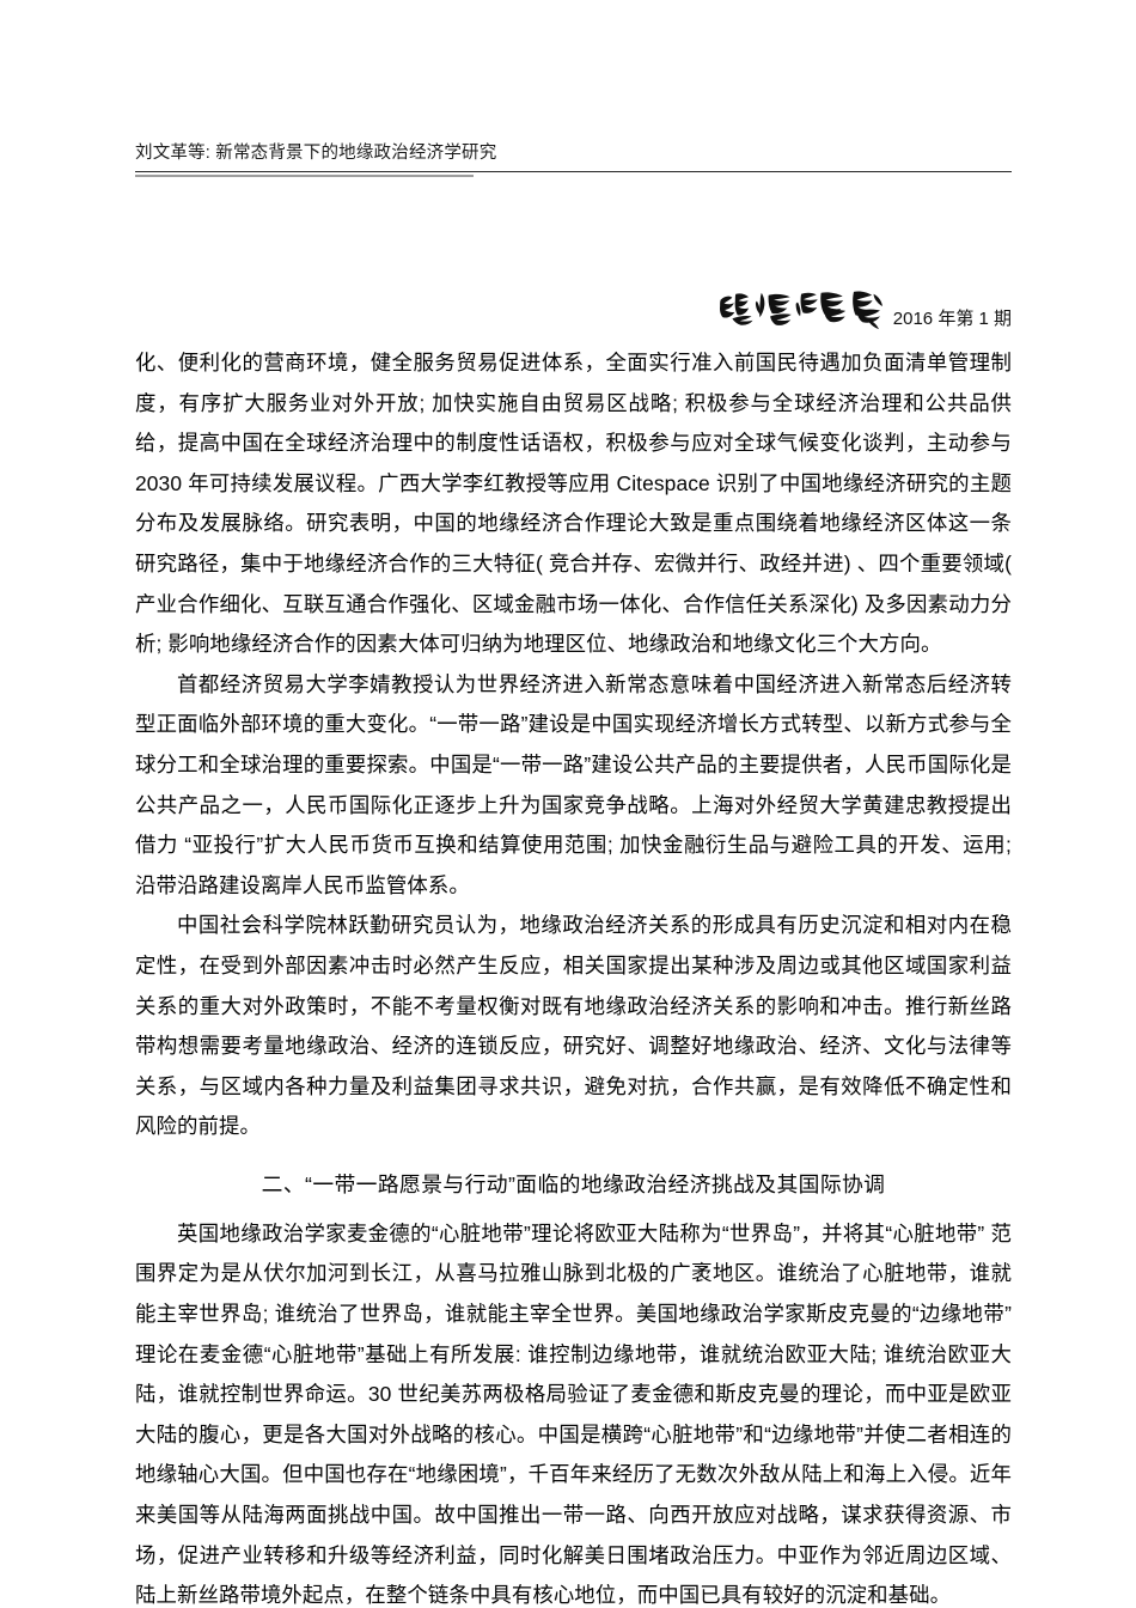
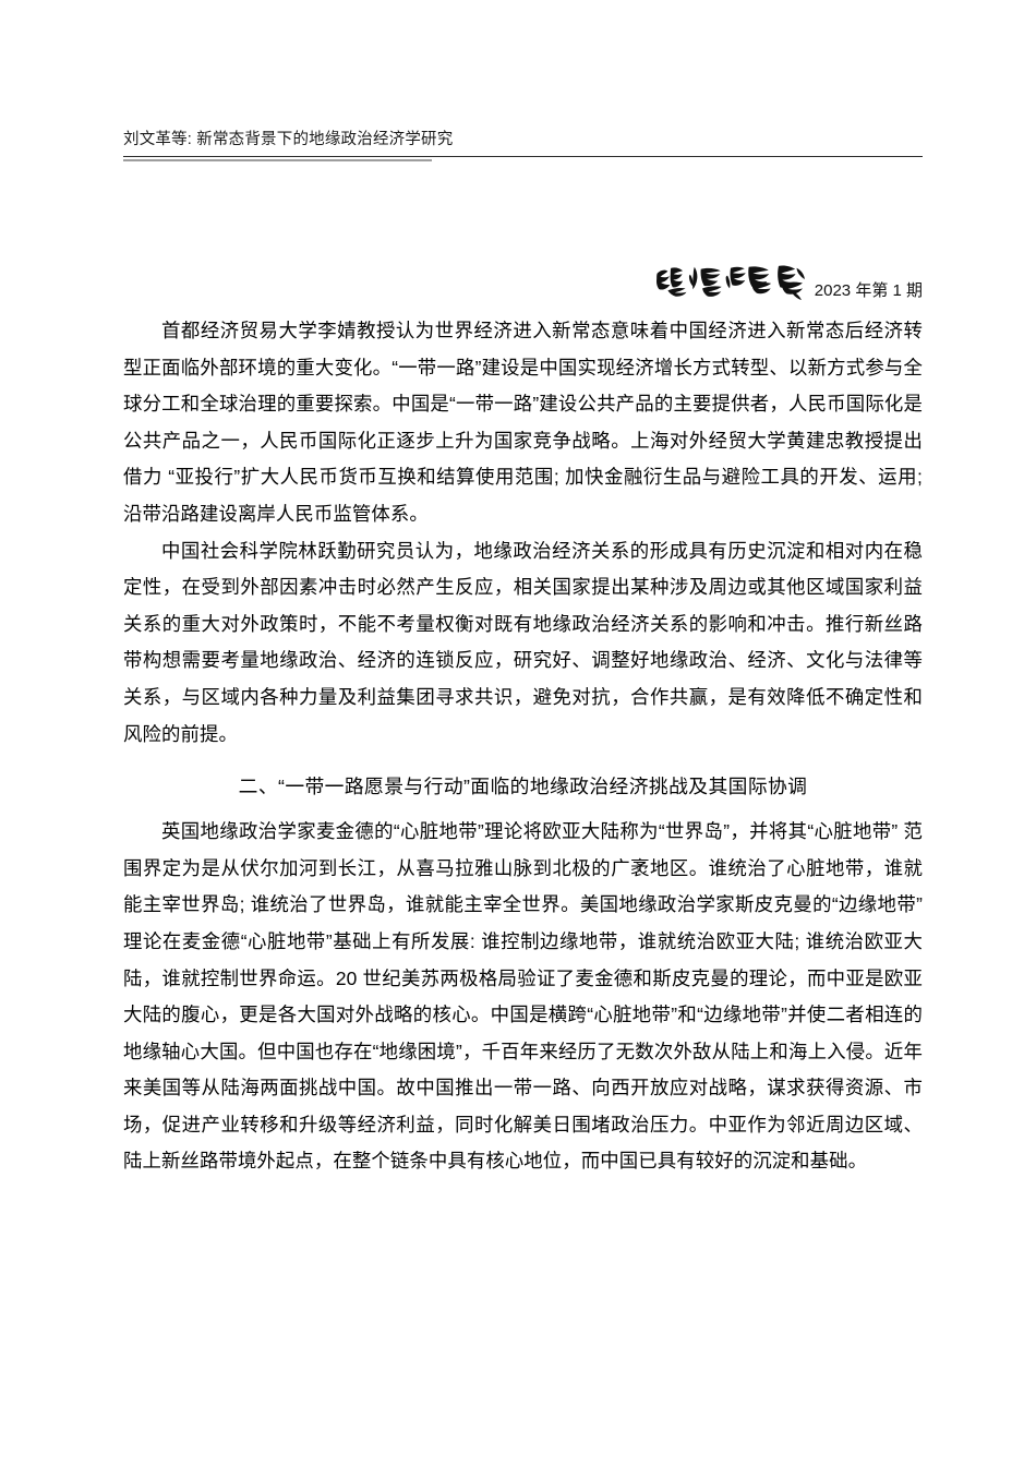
  刘文革等: 新常态背景下的地缘政治经济学研究
- 2016 年第 1 期
+ 2023 年第 1 期
- 化、便利化的营商环境，健全服务贸易促进体系，全面实行准入前国民待遇加负面清单管理制度，有序扩大服务业对外开放; 加快实施自由贸易区战略; 积极参与全球经济治理和公共品供给，提高中国在全球经济治理中的制度性话语权，积极参与应对全球气候变化谈判，主动参与 2030 年可持续发展议程。广西大学李红教授等应用 Citespace 识别了中国地缘经济研究的主题分布及发展脉络。研究表明，中国的地缘经济合作理论大致是重点围绕着地缘经济区体这一条研究路径，集中于地缘经济合作的三大特征( 竞合并存、宏微并行、政经并进) 、四个重要领域( 产业合作细化、互联互通合作强化、区域金融市场一体化、合作信任关系深化) 及多因素动力分析; 影响地缘经济合作的因素大体可归纳为地理区位、地缘政治和地缘文化三个大方向。
  首都经济贸易大学李婧教授认为世界经济进入新常态意味着中国经济进入新常态后经济转型正面临外部环境的重大变化。“一带一路”建设是中国实现经济增长方式转型、以新方式参与全球分工和全球治理的重要探索。中国是“一带一路”建设公共产品的主要提供者，人民币国际化是公共产品之一，人民币国际化正逐步上升为国家竞争战略。上海对外经贸大学黄建忠教授提出借力 “亚投行”扩大人民币货币互换和结算使用范围; 加快金融衍生品与避险工具的开发、运用; 沿带沿路建设离岸人民币监管体系。
  中国社会科学院林跃勤研究员认为，地缘政治经济关系的形成具有历史沉淀和相对内在稳定性，在受到外部因素冲击时必然产生反应，相关国家提出某种涉及周边或其他区域国家利益关系的重大对外政策时，不能不考量权衡对既有地缘政治经济关系的影响和冲击。推行新丝路带构想需要考量地缘政治、经济的连锁反应，研究好、调整好地缘政治、经济、文化与法律等关系，与区域内各种力量及利益集团寻求共识，避免对抗，合作共赢，是有效降低不确定性和风险的前提。
  二、“一带一路愿景与行动”面临的地缘政治经济挑战及其国际协调
- 英国地缘政治学家麦金德的“心脏地带”理论将欧亚大陆称为“世界岛”，并将其“心脏地带” 范围界定为是从伏尔加河到长江，从喜马拉雅山脉到北极的广袤地区。谁统治了心脏地带，谁就能主宰世界岛; 谁统治了世界岛，谁就能主宰全世界。美国地缘政治学家斯皮克曼的“边缘地带”理论在麦金德“心脏地带”基础上有所发展: 谁控制边缘地带，谁就统治欧亚大陆; 谁统治欧亚大陆，谁就控制世界命运。30 世纪美苏两极格局验证了麦金德和斯皮克曼的理论，而中亚是欧亚大陆的腹心，更是各大国对外战略的核心。中国是横跨“心脏地带”和“边缘地带”并使二者相连的地缘轴心大国。但中国也存在“地缘困境”，千百年来经历了无数次外敌从陆上和海上入侵。近年来美国等从陆海两面挑战中国。故中国推出一带一路、向西开放应对战略，谋求获得资源、市场，促进产业转移和升级等经济利益，同时化解美日围堵政治压力。中亚作为邻近周边区域、陆上新丝路带境外起点，在整个链条中具有核心地位，而中国已具有较好的沉淀和基础。
+ 英国地缘政治学家麦金德的“心脏地带”理论将欧亚大陆称为“世界岛”，并将其“心脏地带” 范围界定为是从伏尔加河到长江，从喜马拉雅山脉到北极的广袤地区。谁统治了心脏地带，谁就能主宰世界岛; 谁统治了世界岛，谁就能主宰全世界。美国地缘政治学家斯皮克曼的“边缘地带”理论在麦金德“心脏地带”基础上有所发展: 谁控制边缘地带，谁就统治欧亚大陆; 谁统治欧亚大陆，谁就控制世界命运。20 世纪美苏两极格局验证了麦金德和斯皮克曼的理论，而中亚是欧亚大陆的腹心，更是各大国对外战略的核心。中国是横跨“心脏地带”和“边缘地带”并使二者相连的地缘轴心大国。但中国也存在“地缘困境”，千百年来经历了无数次外敌从陆上和海上入侵。近年来美国等从陆海两面挑战中国。故中国推出一带一路、向西开放应对战略，谋求获得资源、市场，促进产业转移和升级等经济利益，同时化解美日围堵政治压力。中亚作为邻近周边区域、陆上新丝路带境外起点，在整个链条中具有核心地位，而中国已具有较好的沉淀和基础。
